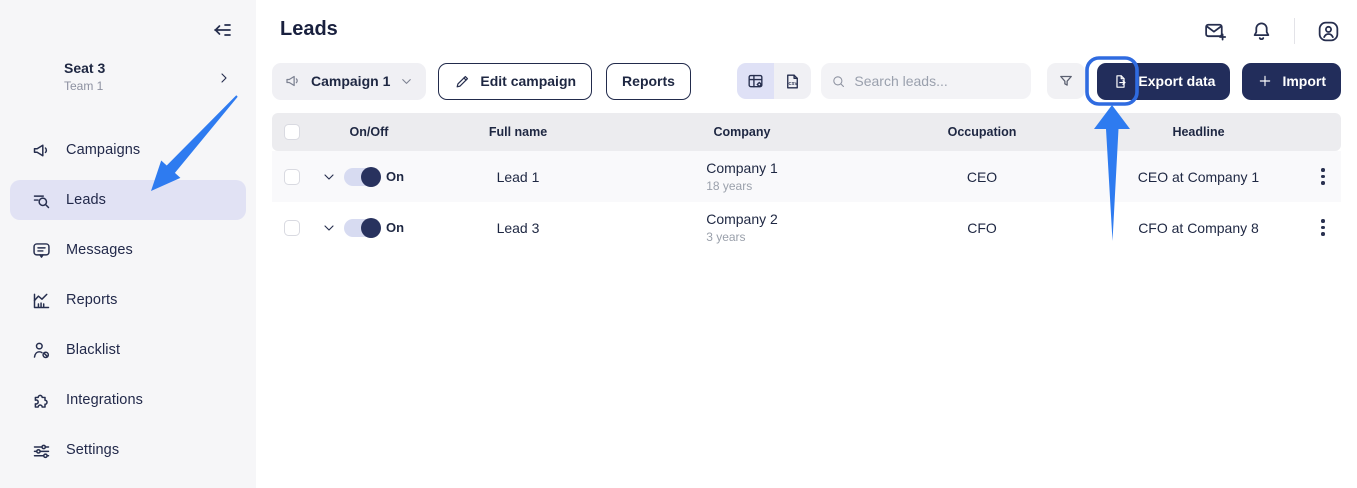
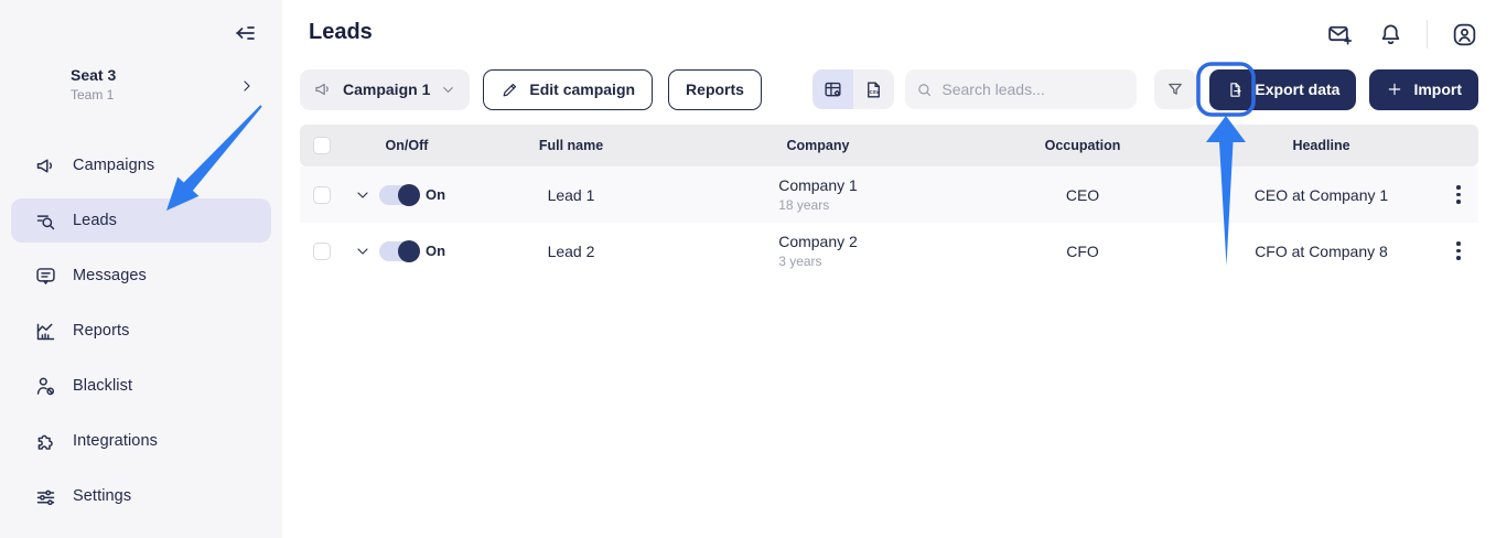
  Seat 3
  Team 1
  Campaigns
  Leads
  Messages
  Reports
  Blacklist
  Integrations
  Settings
  Leads
  Campaign 1
  Edit campaign
  Reports
  Search leads...
  Export data
  Import
  On/Off
  Full name
  Company
  Occupation
  Headline
  On
  Lead 1
  Company 1
  18 years
  CEO
  CEO at Company 1
  On
- Lead 3
+ Lead 2
  Company 2
  3 years
  CFO
  CFO at Company 8
